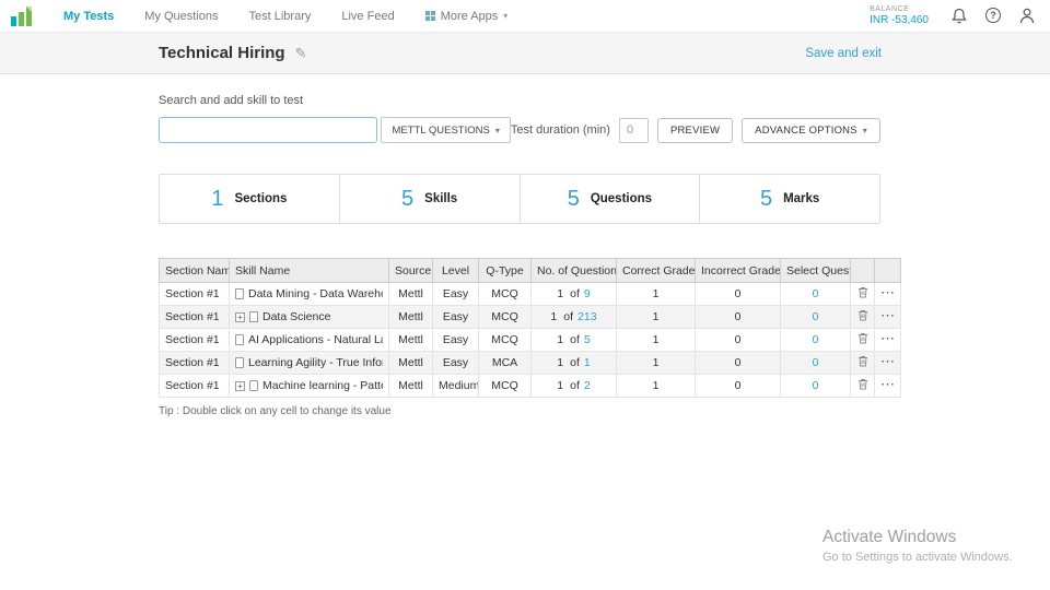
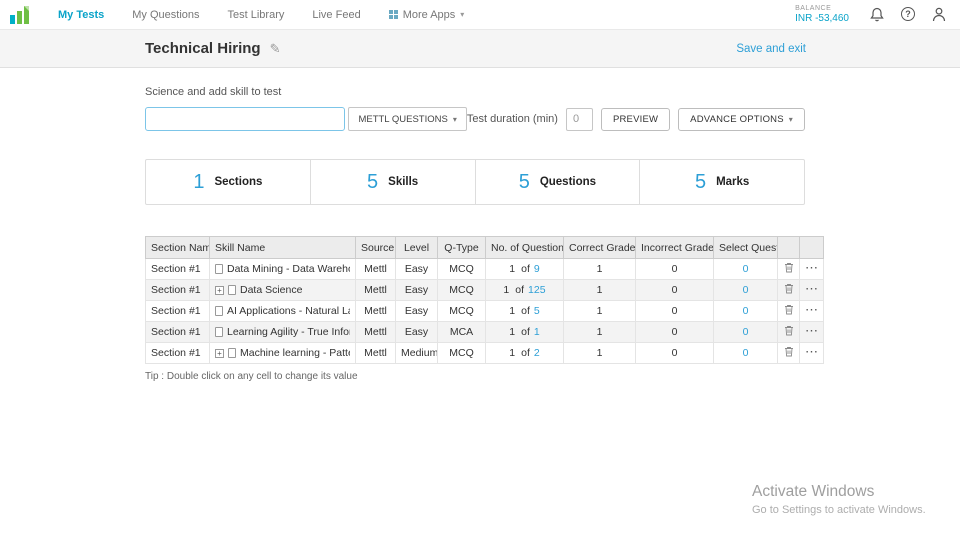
  My Tests
  My Questions
  Test Library
  Live Feed
  More Apps
  ▾
  INR -53,460
  ?
  Technical Hiring
  ✎
  Save and exit
- Search and add skill to test
+ Science and add skill to test
  METTL QUESTIONS
  ▾
  Test duration (min)
  0
  PREVIEW
  ADVANCE OPTIONS
  ▾
  1
  Sections
  5
  Skills
  5
  Questions
  5
  Marks
  Section Nam	Skill Name	Source	Level	Q-Type	No. of Question	Correct Grade	Incorrect Grade	Select Ques
  Section #1	Data Mining - Data Wareh	Mettl	Easy	MCQ	1 of 9	1	0	0		⋯
- Section #1	+ Data Science	Mettl	Easy	MCQ	1 of 213	1	0	0		⋯
+ Section #1	+ Data Science	Mettl	Easy	MCQ	1 of 125	1	0	0		⋯
  Section #1	AI Applications - Natural L	Mettl	Easy	MCQ	1 of 5	1	0	0		⋯
  Section #1	Learning Agility - True Info	Mettl	Easy	MCA	1 of 1	1	0	0		⋯
  Section #1	+ Machine learning - Patt	Mettl	Medium	MCQ	1 of 2	1	0	0		⋯
  Tip : Double click on any cell to change its value
  Activate Windows
  Go to Settings to activate Windows.
